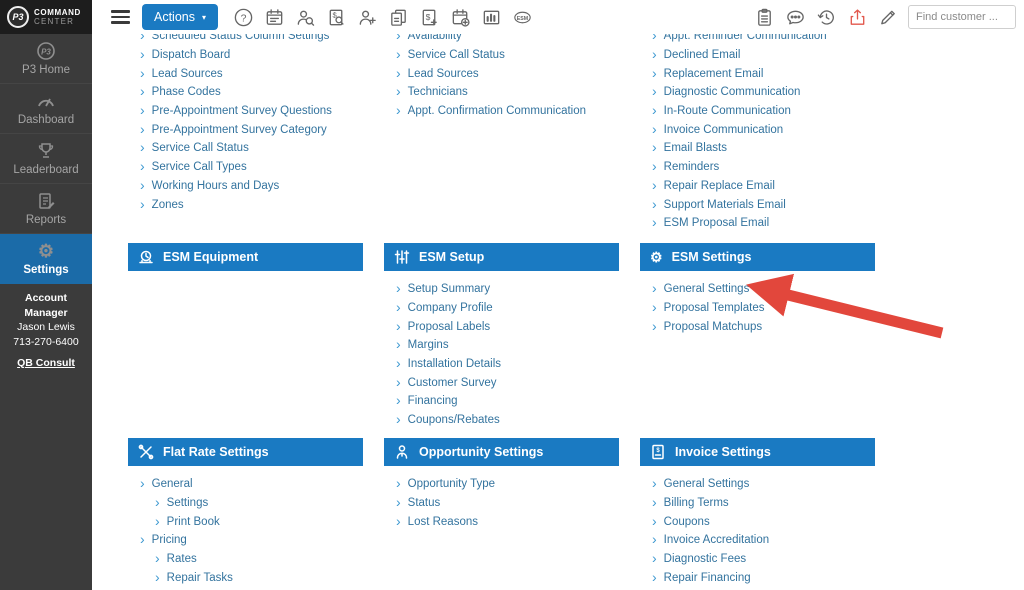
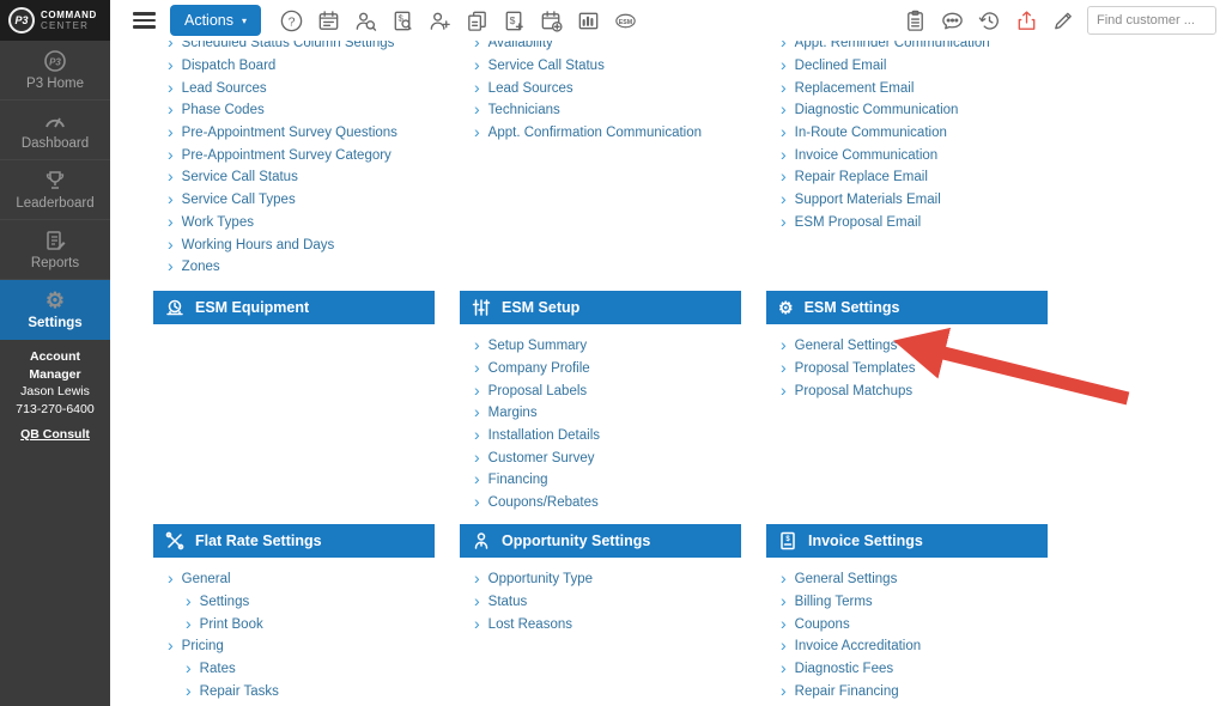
  P3
  COMMAND
  CENTER
  P3
  P3 Home
  Dashboard
  Leaderboard
  Reports
  ⚙
  Settings
  Account Manager
  Jason Lewis
  713-270-6400
  QB Consult
  Actions
  ▾
  ?
  $
  $
  Find customer ...
  Scheduled Status Column Settings
  Dispatch Board
  Lead Sources
  Phase Codes
  Pre-Appointment Survey Questions
  Pre-Appointment Survey Category
  Service Call Status
  Service Call Types
+ Work Types
  Working Hours and Days
  Zones
  ESM Equipment
  Flat Rate Settings
  General
  Settings
  Print Book
  Pricing
  Rates
  Repair Tasks
  Availability
  Service Call Status
  Lead Sources
  Technicians
  Appt. Confirmation Communication
  ESM Setup
  Setup Summary
  Company Profile
  Proposal Labels
  Margins
  Installation Details
  Customer Survey
  Financing
  Coupons/Rebates
  Opportunity Settings
  Opportunity Type
  Status
  Lost Reasons
  Appt. Reminder Communication
  Declined Email
  Replacement Email
  Diagnostic Communication
  In-Route Communication
  Invoice Communication
- Email Blasts
- Reminders
  Repair Replace Email
  Support Materials Email
  ESM Proposal Email
  ⚙
  ESM Settings
  General Settings
  Proposal Templates
  Proposal Matchups
  Invoice Settings
  General Settings
  Billing Terms
  Coupons
  Invoice Accreditation
  Diagnostic Fees
  Repair Financing
